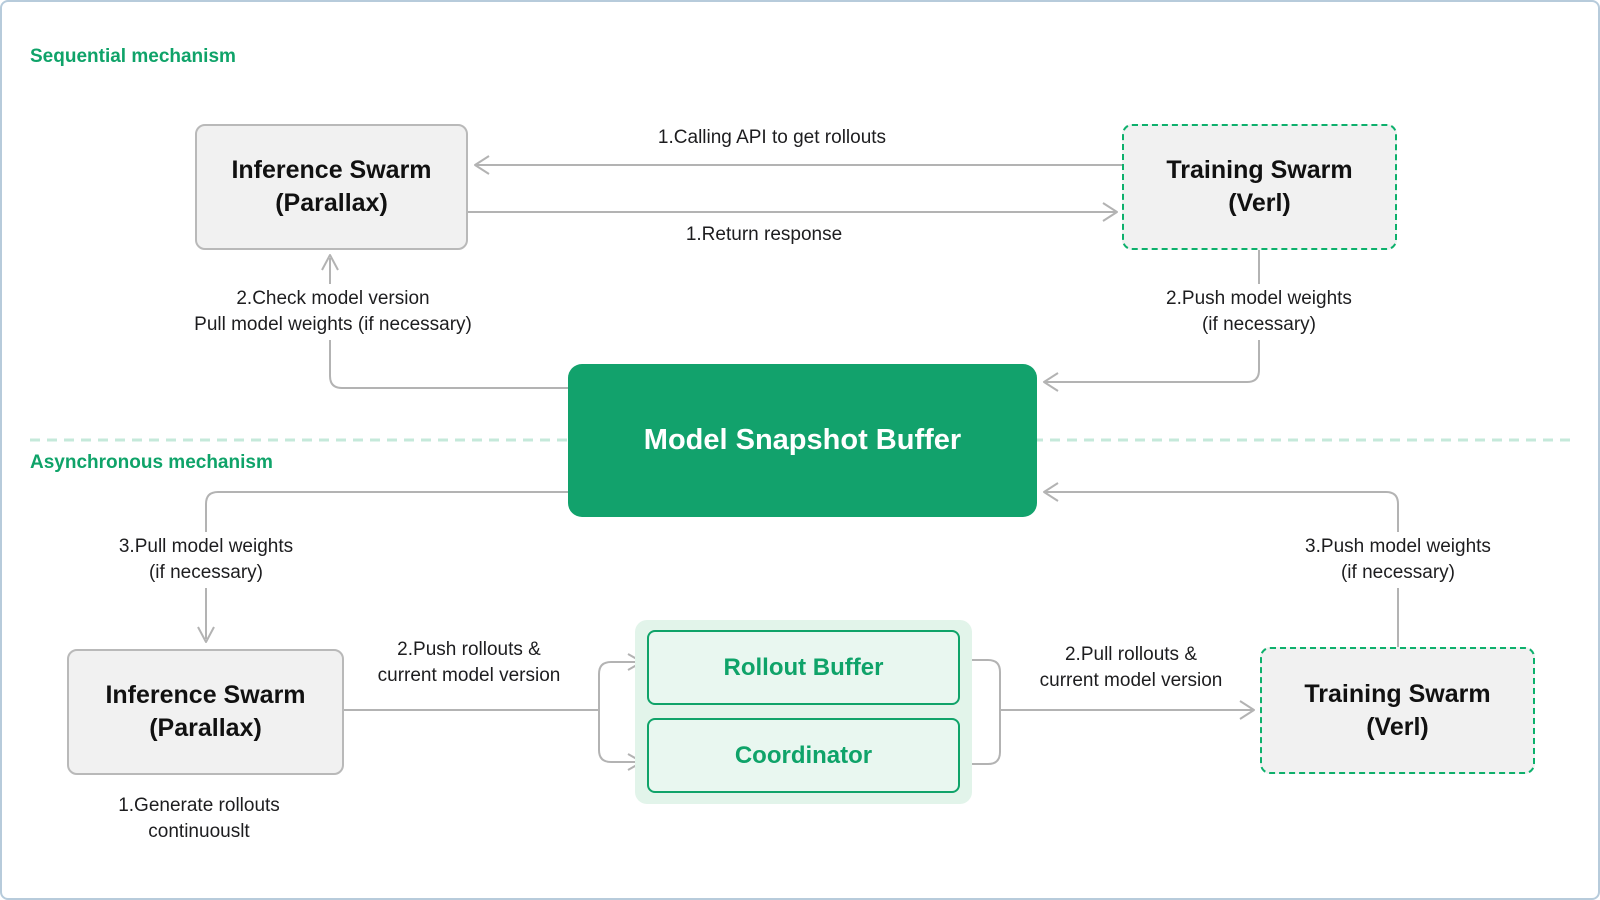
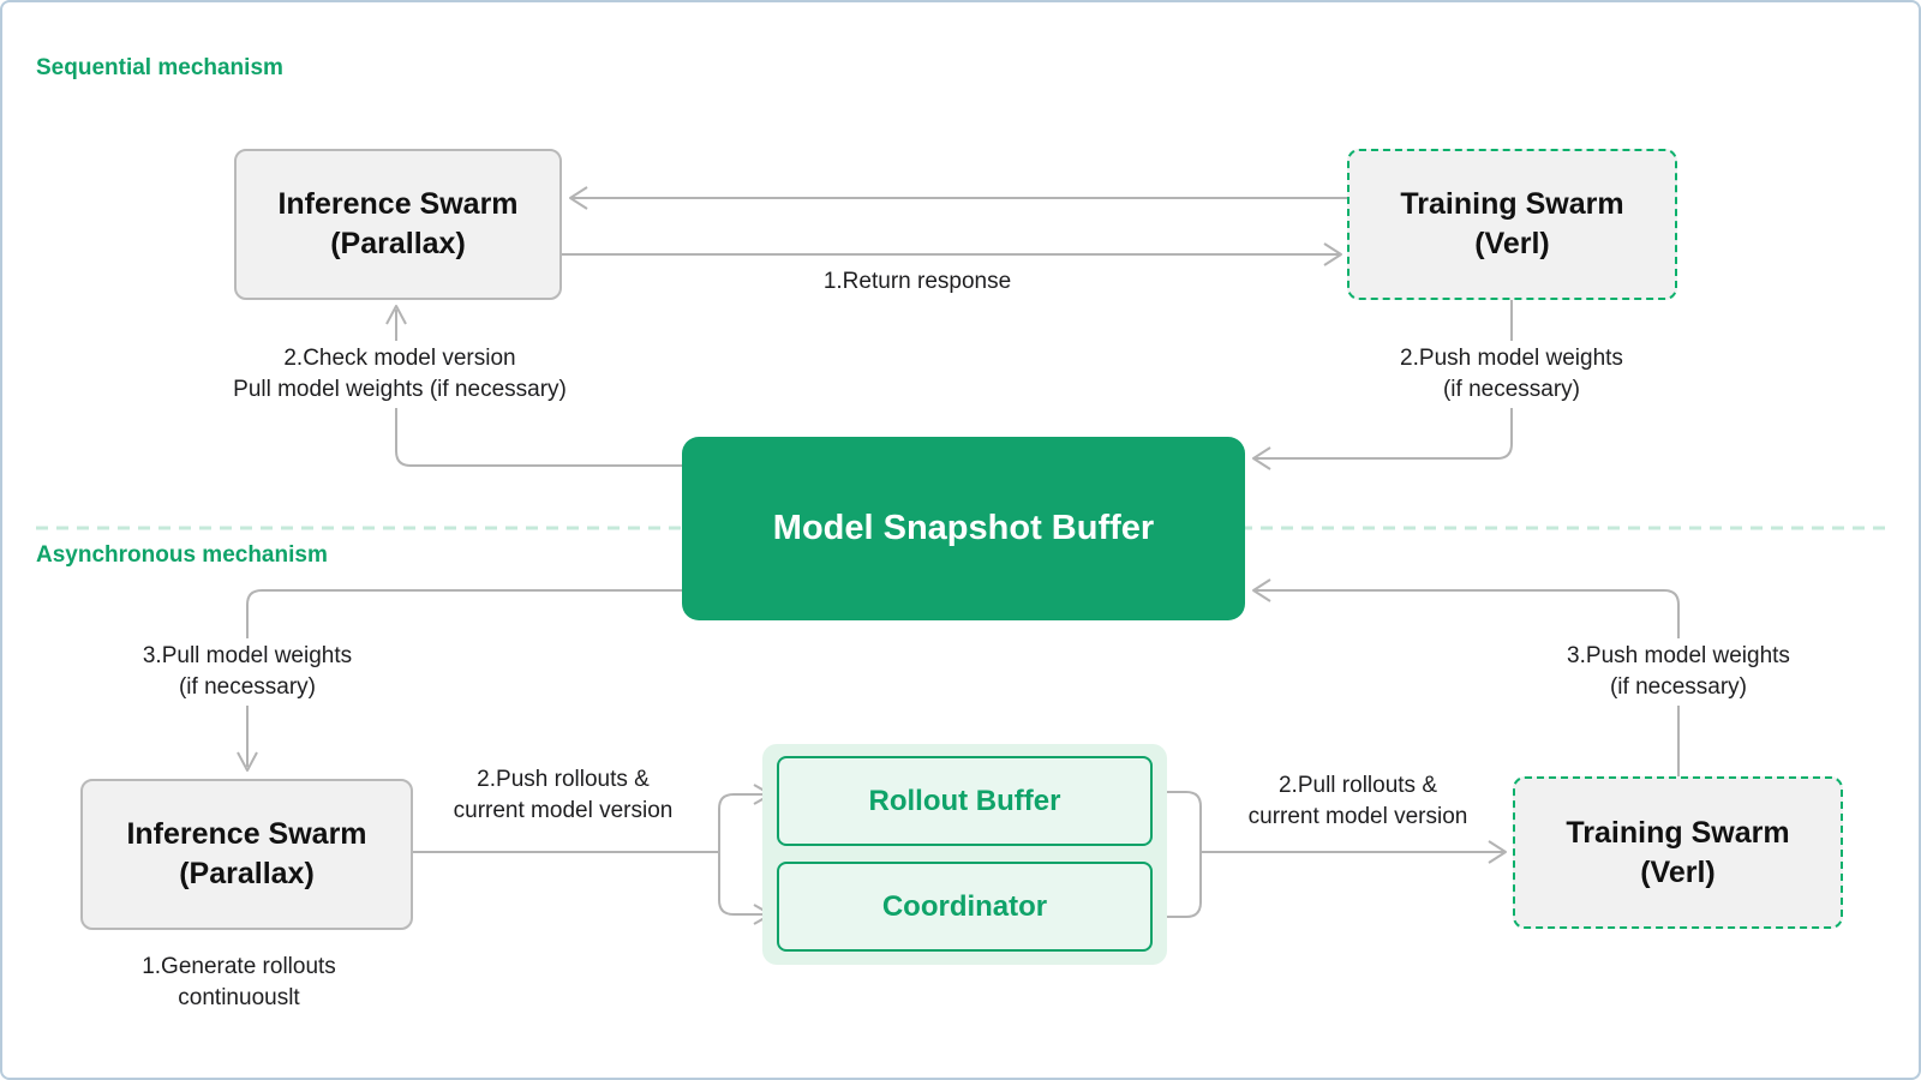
  Sequential mechanism
  Asynchronous mechanism
  Inference Swarm
  (Parallax)
  Training Swarm
  (Verl)
  Model Snapshot Buffer
  Inference Swarm
  (Parallax)
  Rollout Buffer
  Coordinator
  Training Swarm
  (Verl)
- 1.Calling API to get rollouts
  1.Return response
  2.Check model version
  Pull model weights (if necessary)
  2.Push model weights
  (if necessary)
  3.Pull model weights
  (if necessary)
  3.Push model weights
  (if necessary)
  2.Push rollouts &
  current model version
  2.Pull rollouts &
  current model version
  1.Generate rollouts
  continuouslt
